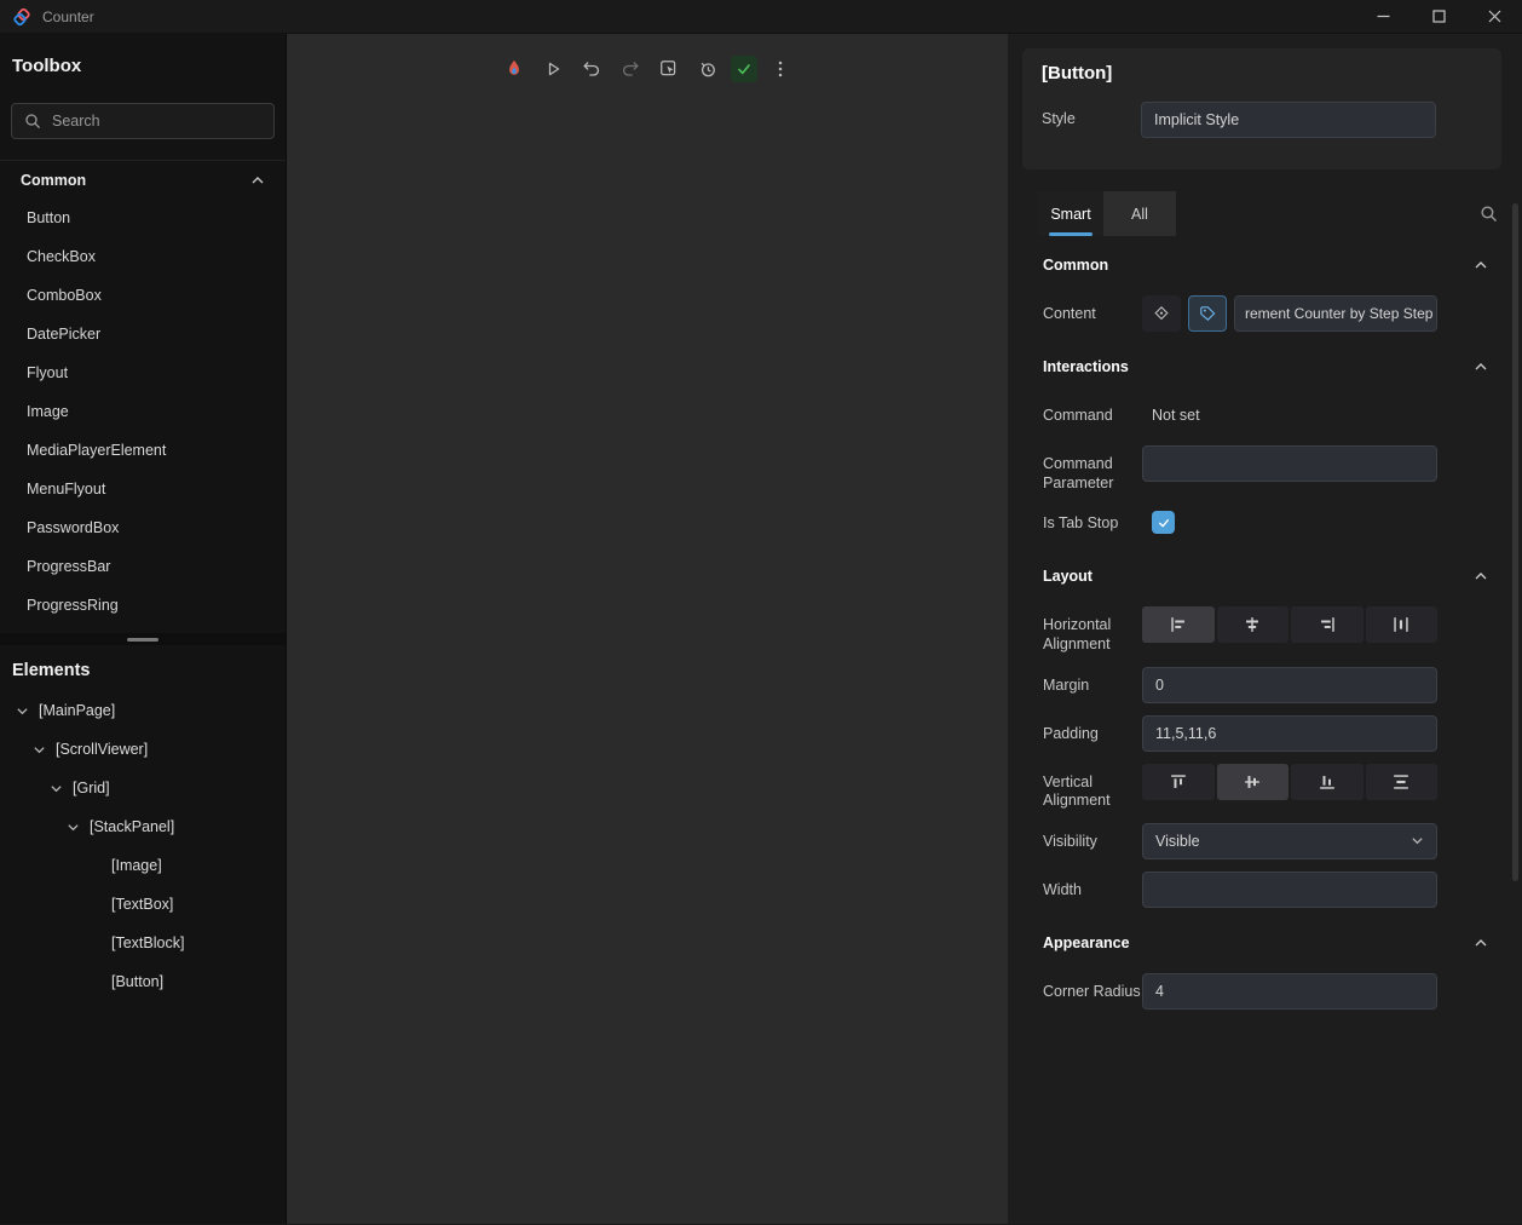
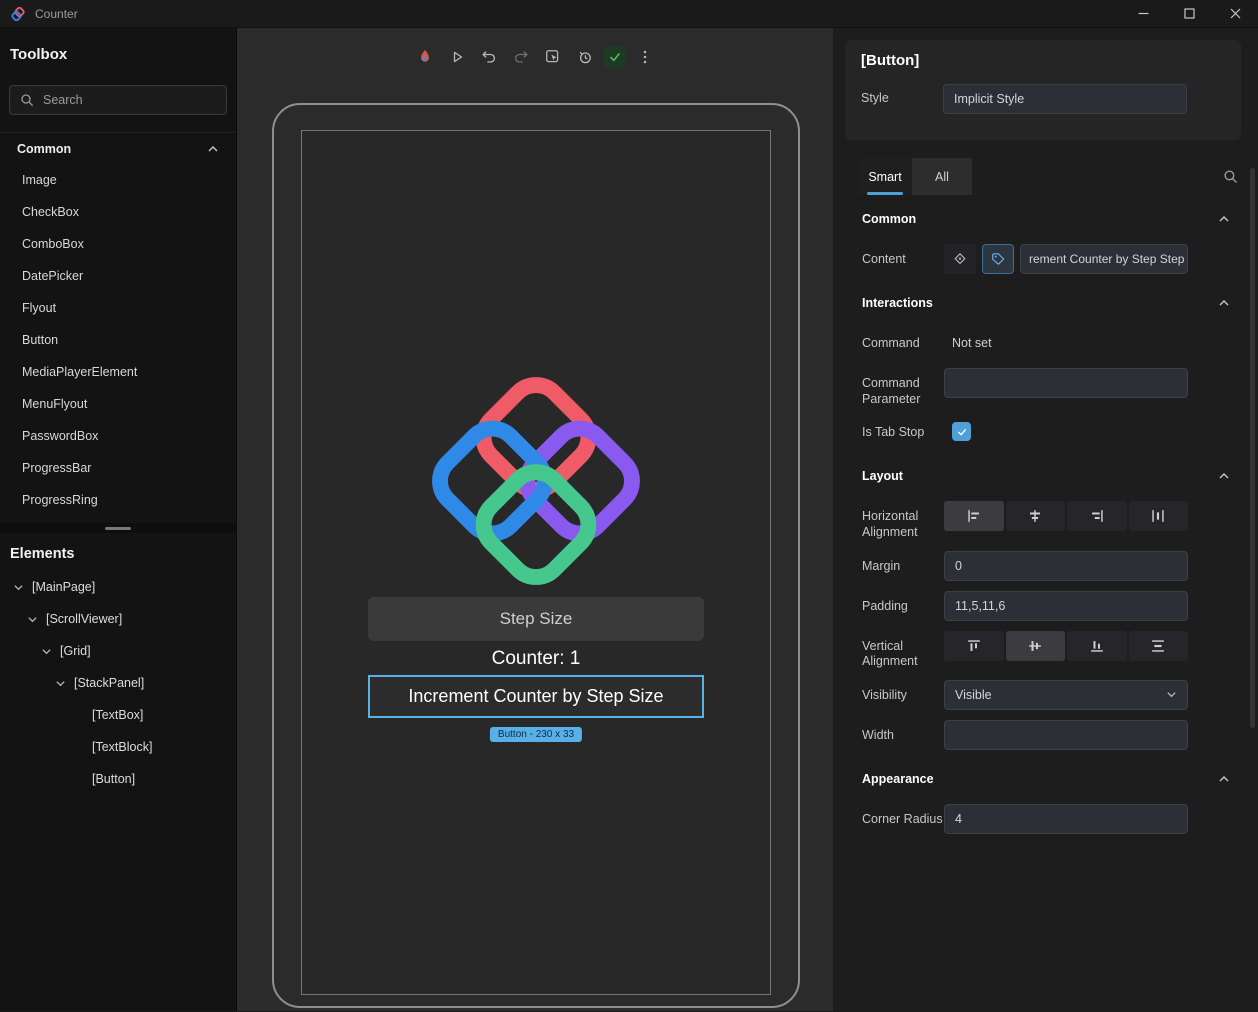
  Counter
  Toolbox
  Search
  Common
- Button
+ Image
  CheckBox
  ComboBox
  DatePicker
  Flyout
- Image
+ Button
  MediaPlayerElement
  MenuFlyout
  PasswordBox
  ProgressBar
  ProgressRing
  Elements
  [MainPage]
  [ScrollViewer]
  [Grid]
  [StackPanel]
- [Image]
  [TextBox]
  [TextBlock]
  [Button]
+ Step Size
+ Counter: 1
+ Increment Counter by Step Size
+ Button - 230 x 33
  [Button]
  Style
  Implicit Style
  Smart
  All
  Common
  Content
  rement Counter by Step Step
  Interactions
  Command
  Not set
  Command Parameter
  Is Tab Stop
  Layout
  Horizontal Alignment
  Margin
  0
  Padding
  11,5,11,6
  Vertical Alignment
  Visibility
  Visible
  Width
  Appearance
  Corner Radius
  4
